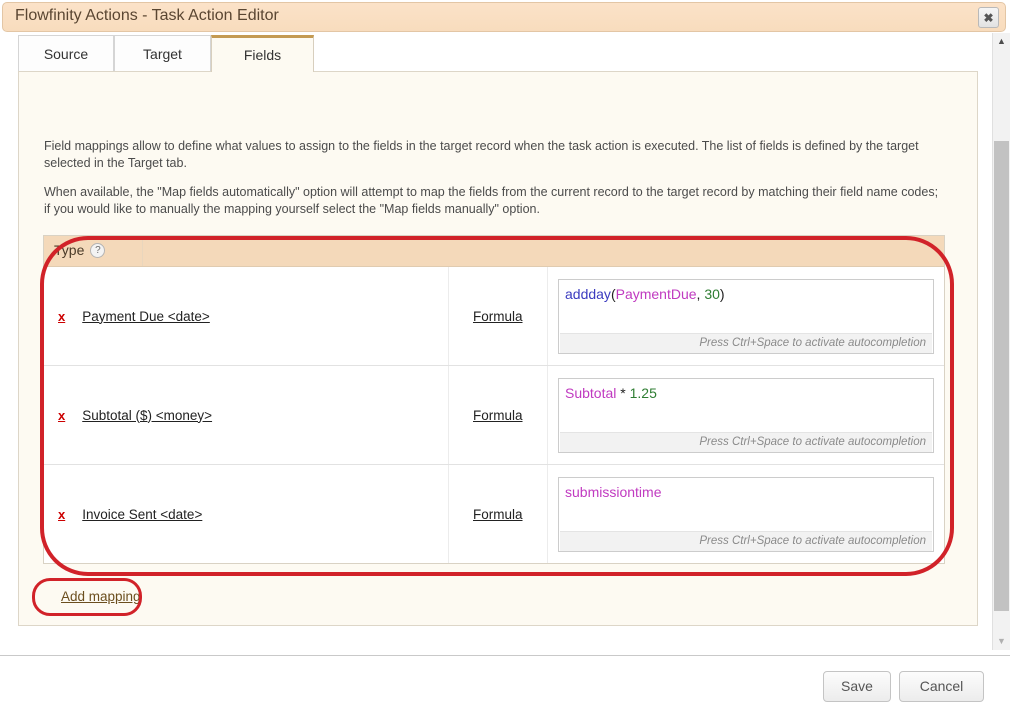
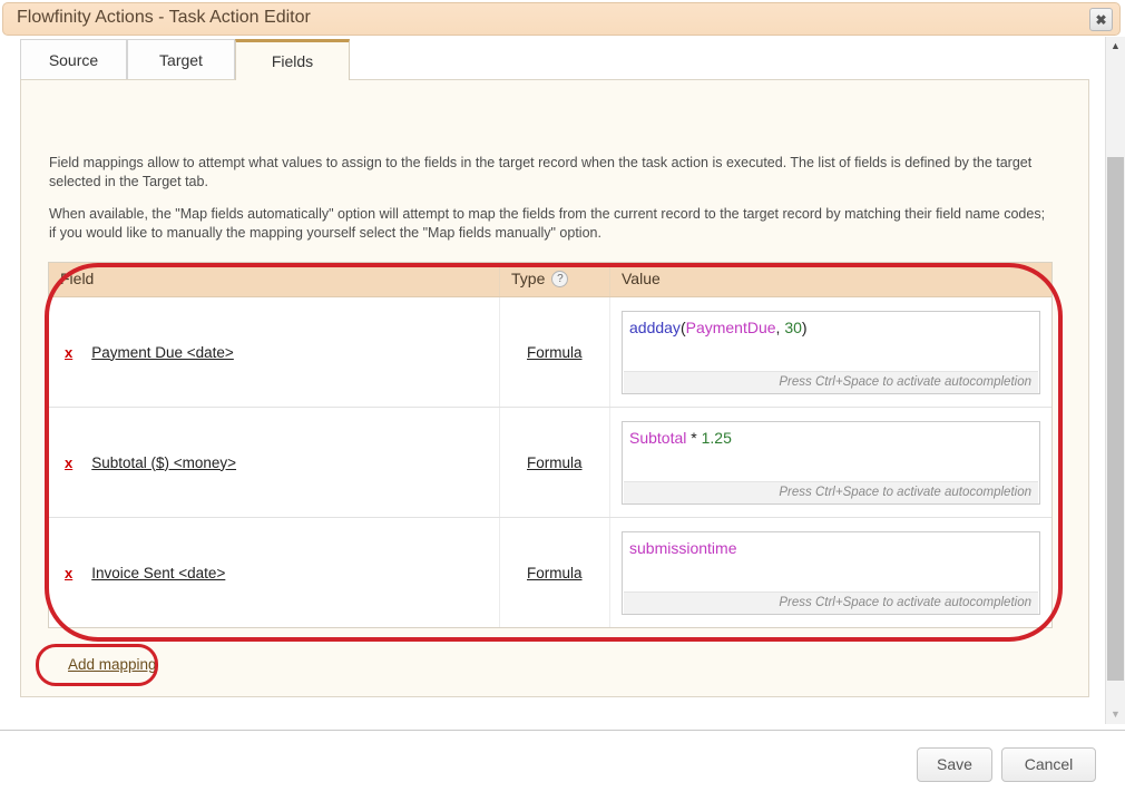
  Flowfinity Actions - Task Action Editor
  ✖
  Source
  Target
  Fields
- Field mappings allow to define what values to assign to the fields in the target record when the task action is executed. The list of fields is defined by the target selected in the Target tab.
+ Field mappings allow to attempt what values to assign to the fields in the target record when the task action is executed. The list of fields is defined by the target selected in the Target tab.
  When available, the "Map fields automatically" option will attempt to map the fields from the current record to the target record by matching their field name codes; if you would like to manually the mapping yourself select the "Map fields manually" option.
+ Field
  Type ?
+ Value
  x
  Payment Due <date>
  Formula
  addday(PaymentDue, 30)
  Press Ctrl+Space to activate autocompletion
  x
  Subtotal ($) <money>
  Formula
  Subtotal * 1.25
  Press Ctrl+Space to activate autocompletion
  x
  Invoice Sent <date>
  Formula
  submissiontime
  Press Ctrl+Space to activate autocompletion
  Add mapping
  ▲
  ▼
  Save
  Cancel
